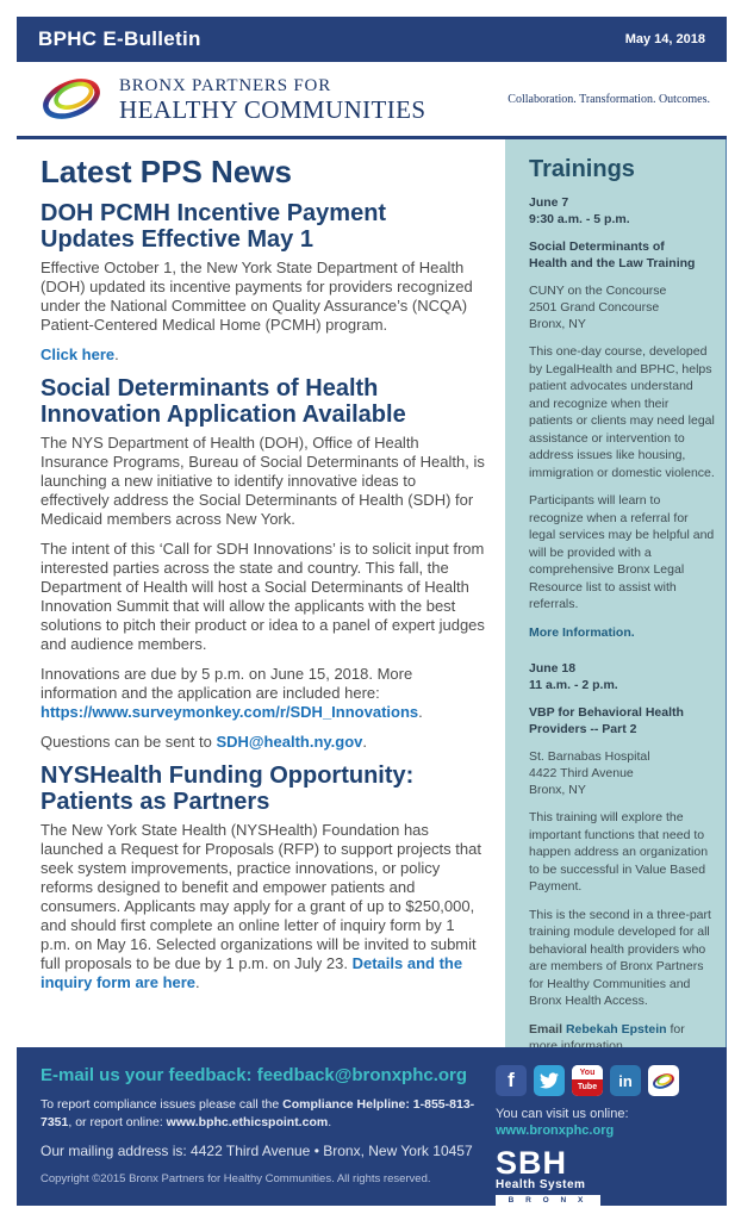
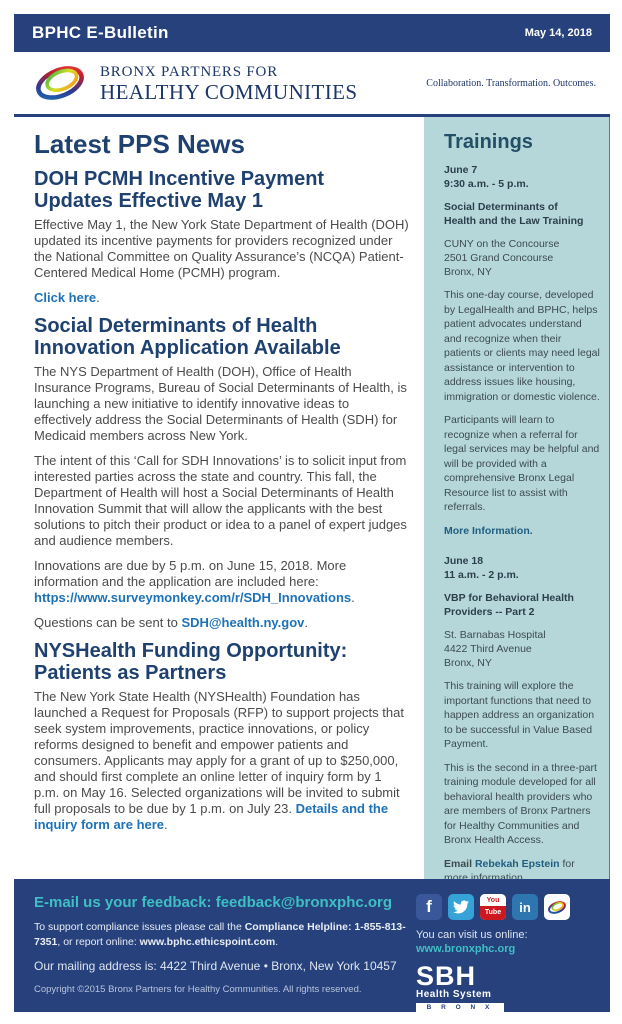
  BPHC E-Bulletin
  May 14, 2018
  BRONX PARTNERS FOR
  HEALTHY COMMUNITIES
  Collaboration. Transformation. Outcomes.
  Latest PPS News
  DOH PCMH Incentive Payment
  Updates Effective May 1
- Effective October 1, the New York State Department of Health (DOH) updated its incentive payments for providers recognized under the National Committee on Quality Assurance’s (NCQA) Patient-Centered Medical Home (PCMH) program.
+ Effective May 1, the New York State Department of Health (DOH) updated its incentive payments for providers recognized under the National Committee on Quality Assurance’s (NCQA) Patient-Centered Medical Home (PCMH) program.
  Click here.
  Social Determinants of Health
  Innovation Application Available
  The NYS Department of Health (DOH), Office of Health Insurance Programs, Bureau of Social Determinants of Health, is launching a new initiative to identify innovative ideas to effectively address the Social Determinants of Health (SDH) for Medicaid members across New York.
  The intent of this ‘Call for SDH Innovations’ is to solicit input from interested parties across the state and country. This fall, the Department of Health will host a Social Determinants of Health Innovation Summit that will allow the applicants with the best solutions to pitch their product or idea to a panel of expert judges and audience members.
  Innovations are due by 5 p.m. on June 15, 2018. More information and the application are included here: https://www.surveymonkey.com/r/SDH_Innovations.
  Questions can be sent to SDH@health.ny.gov.
  NYSHealth Funding Opportunity:
  Patients as Partners
  The New York State Health (NYSHealth) Foundation has launched a Request for Proposals (RFP) to support projects that seek system improvements, practice innovations, or policy reforms designed to benefit and empower patients and consumers. Applicants may apply for a grant of up to $250,000, and should first complete an online letter of inquiry form by 1 p.m. on May 16. Selected organizations will be invited to submit full proposals to be due by 1 p.m. on July 23. Details and the inquiry form are here.
  Trainings
  June 7
  9:30 a.m. - 5 p.m.
  Social Determinants of
  Health and the Law Training
  CUNY on the Concourse
  2501 Grand Concourse
  Bronx, NY
  This one-day course, developed by LegalHealth and BPHC, helps patient advocates understand and recognize when their patients or clients may need legal assistance or intervention to address issues like housing, immigration or domestic violence.
  Participants will learn to recognize when a referral for legal services may be helpful and will be provided with a comprehensive Bronx Legal Resource list to assist with referrals.
  More Information.
  June 18
  11 a.m. - 2 p.m.
  VBP for Behavioral Health
  Providers -- Part 2
  St. Barnabas Hospital
  4422 Third Avenue
  Bronx, NY
  This training will explore the important functions that need to happen address an organization to be successful in Value Based Payment.
  This is the second in a three-part training module developed for all behavioral health providers who are members of Bronx Partners for Healthy Communities and Bronx Health Access.
  Email Rebekah Epstein for more information.
  E-mail us your feedback: feedback@bronxphc.org
- To report compliance issues please call the Compliance Helpline: 1-855-813-7351, or report online: www.bphc.ethicspoint.com.
+ To support compliance issues please call the Compliance Helpline: 1-855-813-7351, or report online: www.bphc.ethicspoint.com.
  Our mailing address is: 4422 Third Avenue • Bronx, New York 10457
  Copyright ©2015 Bronx Partners for Healthy Communities. All rights reserved.
  f
  in
  You can visit us online:
  www.bronxphc.org
  SBH
  Health System
